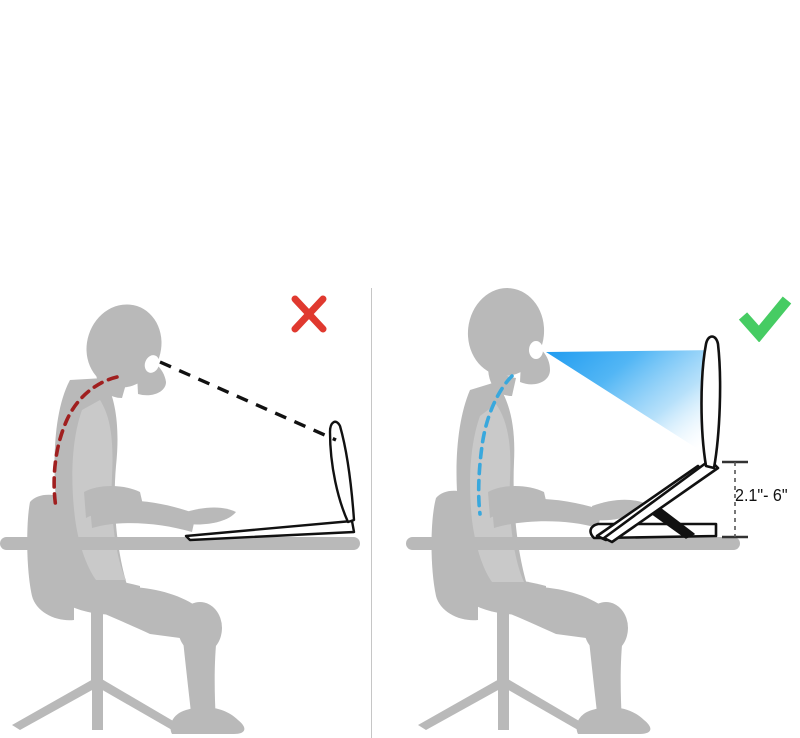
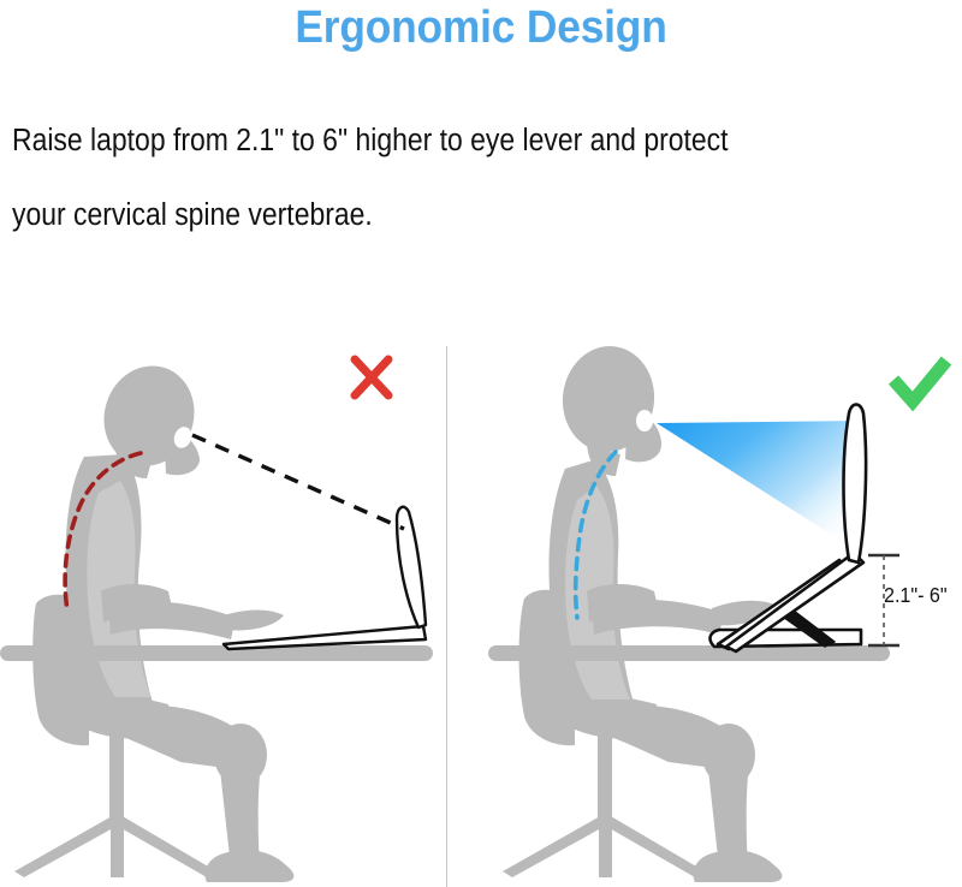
+ Ergonomic Design
+ Raise laptop from 2.1" to 6" higher to eye lever and protect
+ your cervical spine vertebrae.
  2.1"- 6"
